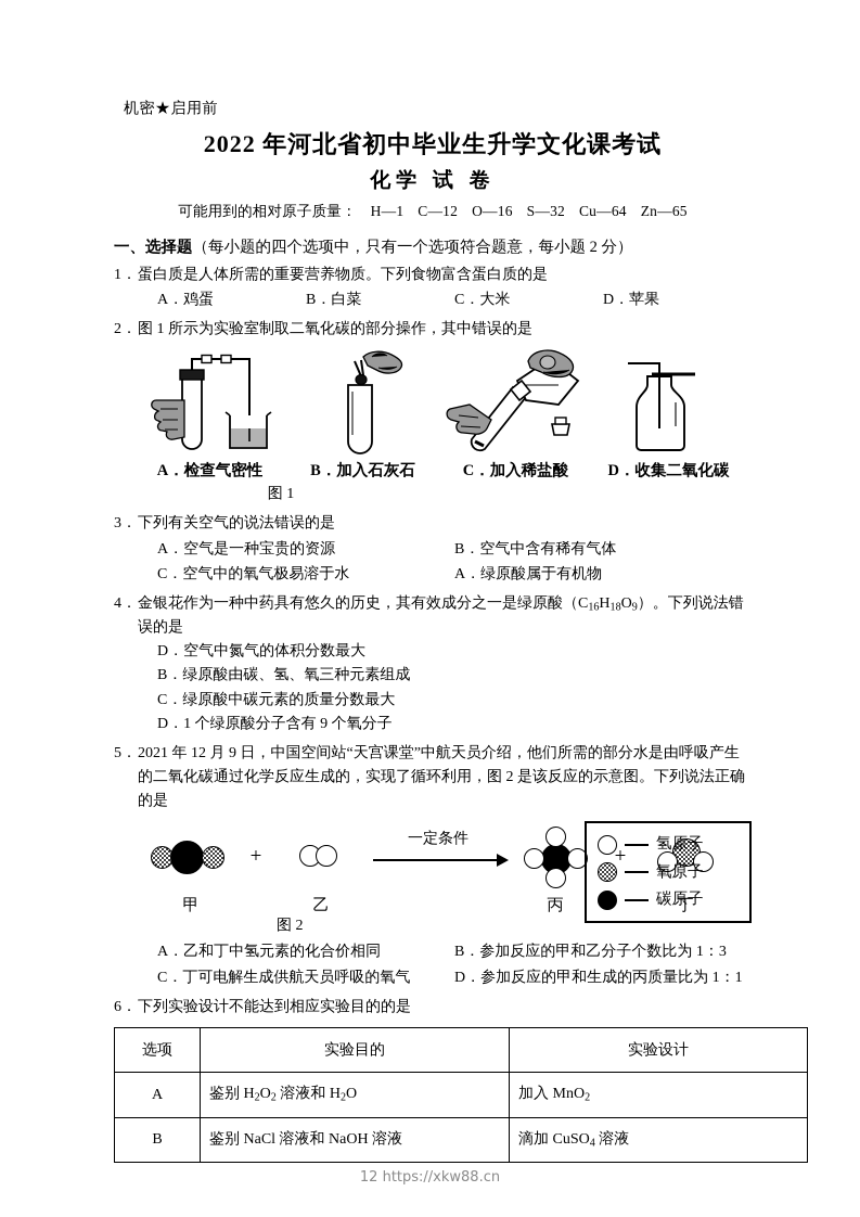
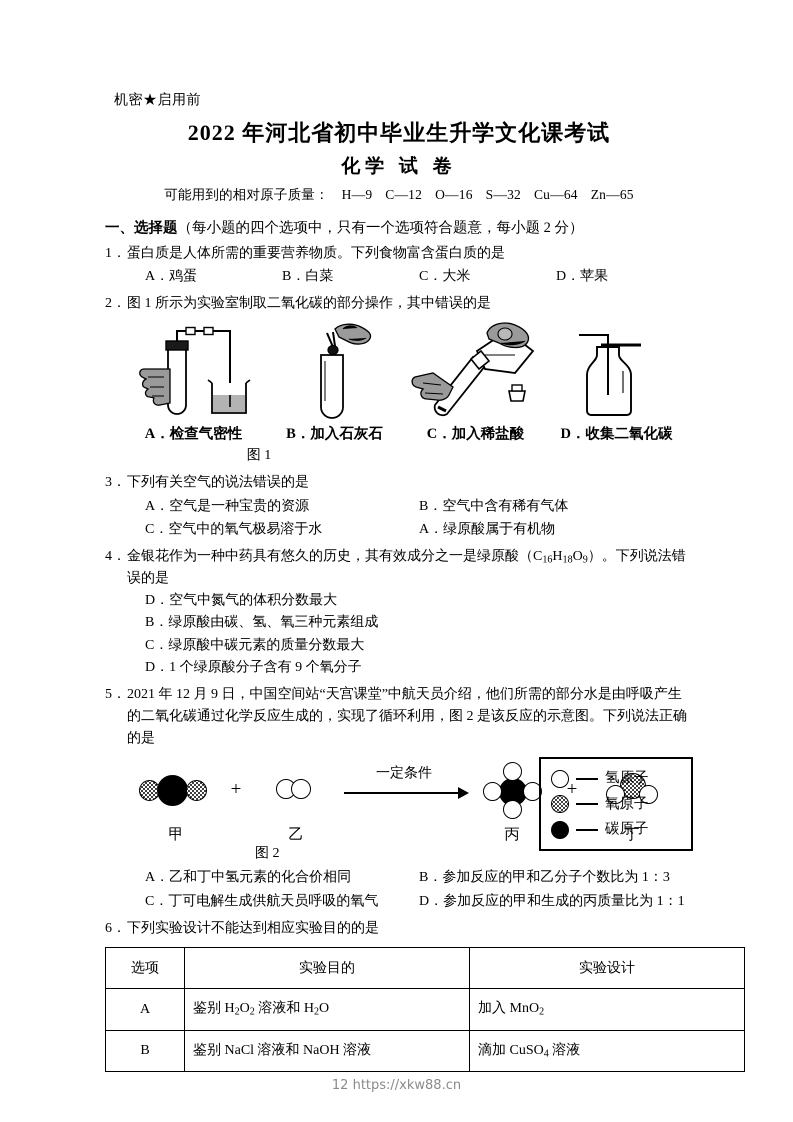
  机密★启用前
  2022 年河北省初中毕业生升学文化课考试
  化学 试 卷
- 可能用到的相对原子质量： H—1 C—12 O—16 S—32 Cu—64 Zn—65
+ 可能用到的相对原子质量： H—9 C—12 O—16 S—32 Cu—64 Zn—65
  一、选择题（每小题的四个选项中，只有一个选项符合题意，每小题 2 分）
  1．
  蛋白质是人体所需的重要营养物质。下列食物富含蛋白质的是
  A．鸡蛋
  B．白菜
  C．大米
  D．苹果
  2．
  图 1 所示为实验室制取二氧化碳的部分操作，其中错误的是
  A．检查气密性
  B．加入石灰石
  C．加入稀盐酸
  D．收集二氧化碳
  图 1
  3．
  下列有关空气的说法错误的是
  A．空气是一种宝贵的资源
  B．空气中含有稀有气体
  C．空气中的氧气极易溶于水
  A．绿原酸属于有机物
  4．
  金银花作为一种中药具有悠久的历史，其有效成分之一是绿原酸（C16H18O9）。下列说法错误的是
  D．空气中氮气的体积分数最大
  B．绿原酸由碳、氢、氧三种元素组成
  C．绿原酸中碳元素的质量分数最大
  D．1 个绿原酸分子含有 9 个氧分子
  5．
  2021 年 12 月 9 日，中国空间站“天宫课堂”中航天员介绍，他们所需的部分水是由呼吸产生的二氧化碳通过化学反应生成的，实现了循环利用，图 2 是该反应的示意图。下列说法正确的是
  甲
  +
  乙
  一定条件
  丙
  +
  丁
  氢原子
  氧原子
  碳原子
  图 2
  A．乙和丁中氢元素的化合价相同
  B．参加反应的甲和乙分子个数比为 1：3
  C．丁可电解生成供航天员呼吸的氧气
  D．参加反应的甲和生成的丙质量比为 1：1
  6．
  下列实验设计不能达到相应实验目的的是
  选项	实验目的	实验设计
  A	鉴别 H2O2 溶液和 H2O	加入 MnO2
  B	鉴别 NaCl 溶液和 NaOH 溶液	滴加 CuSO4 溶液
  12 https://xkw88.cn
